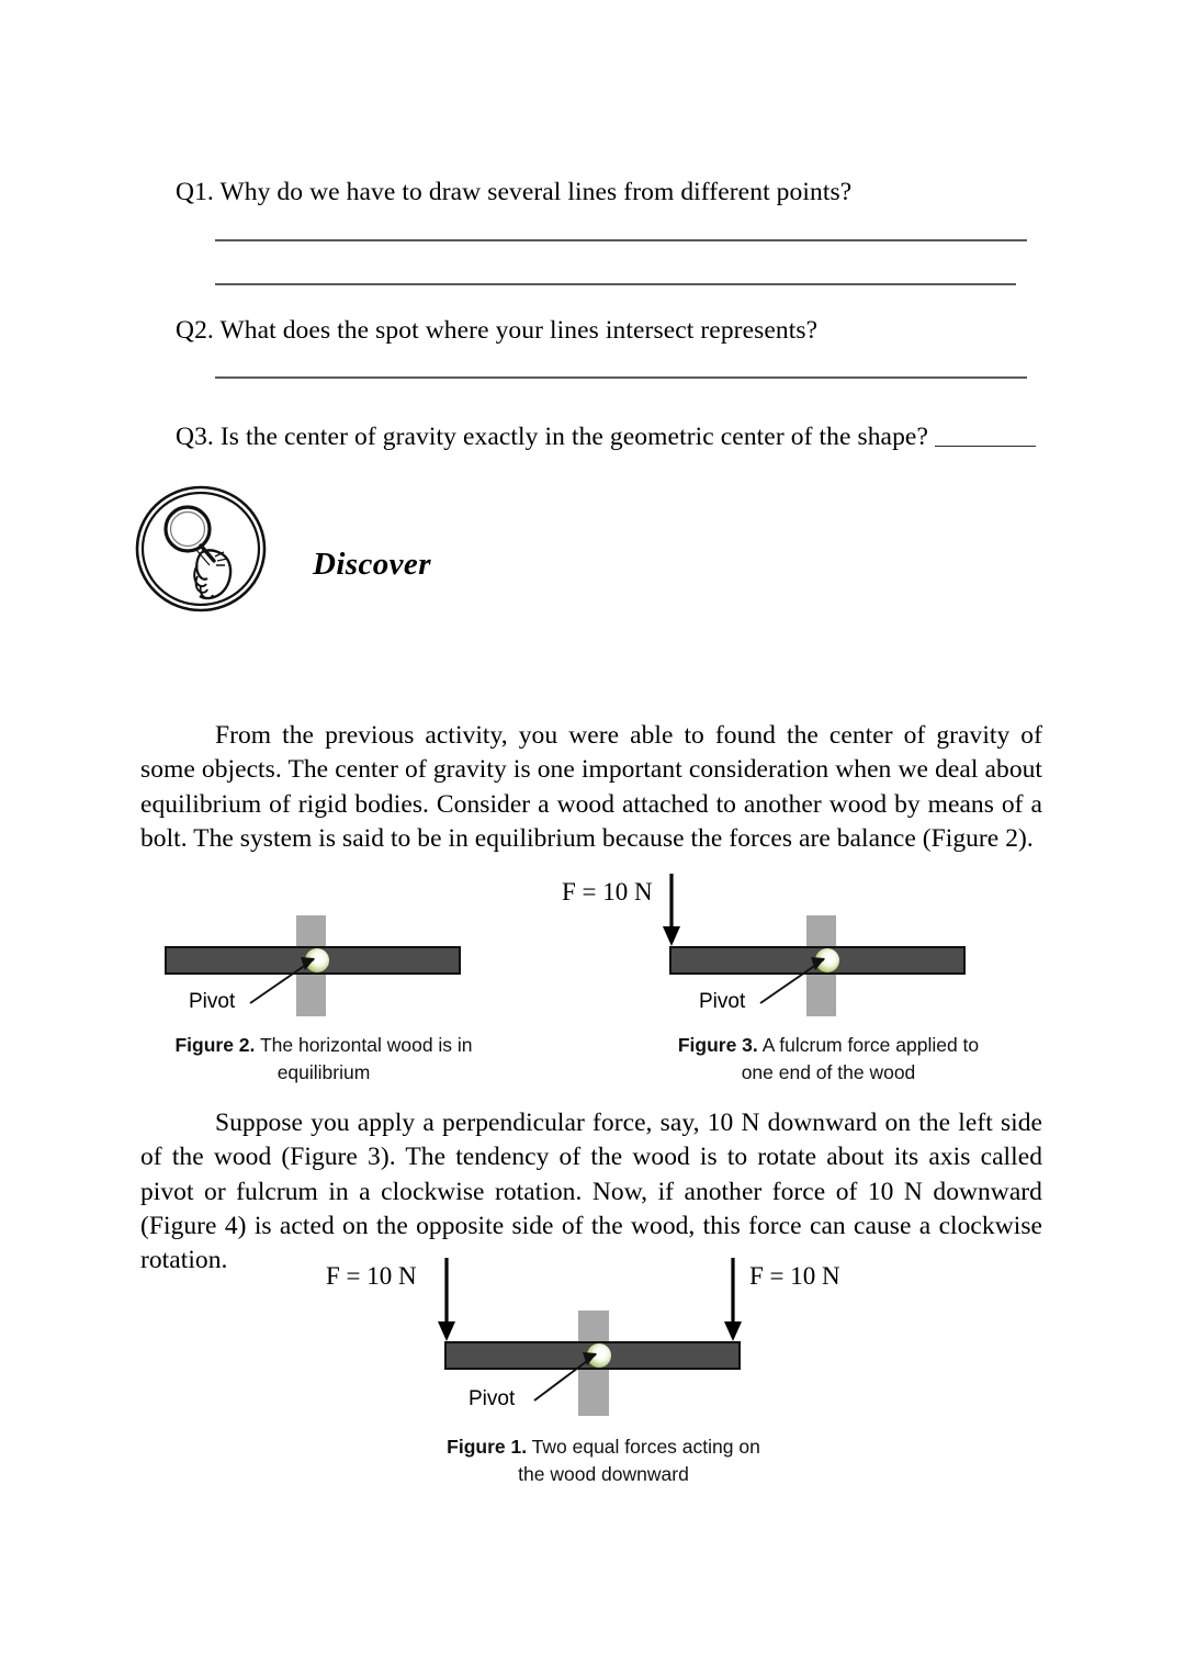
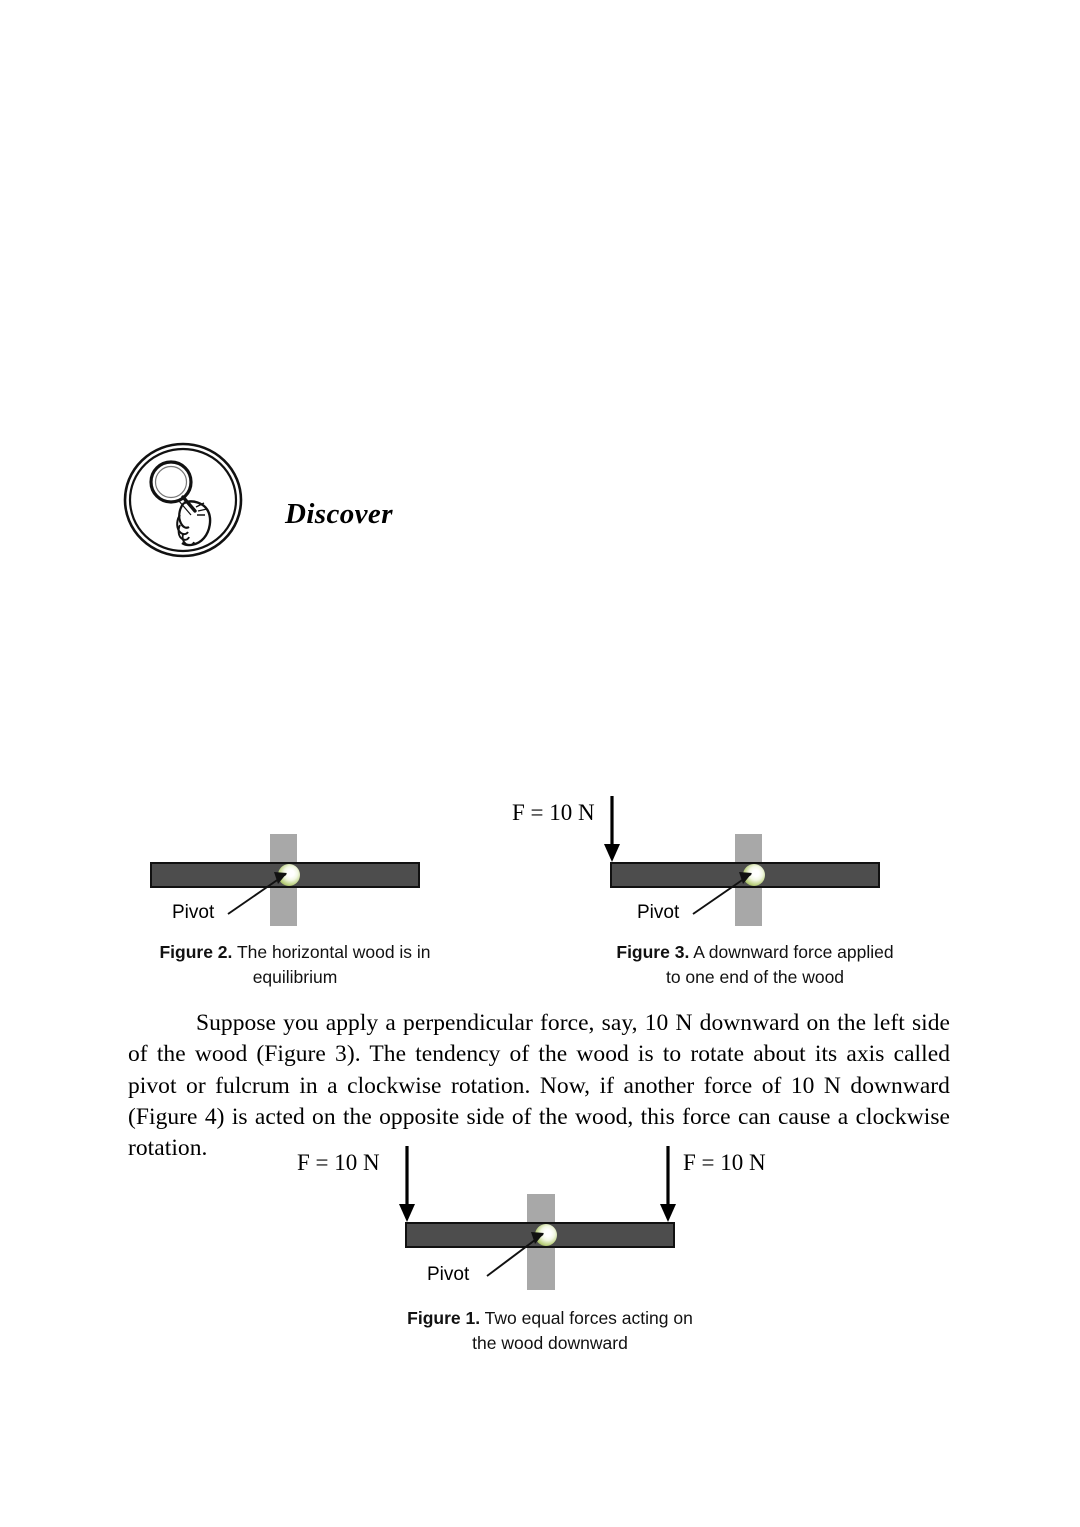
- Q1. Why do we have to draw several lines from different points?
- Q2. What does the spot where your lines intersect represents?
- Q3. Is the center of gravity exactly in the geometric center of the shape?
  Discover
- From the previous activity, you were able to found the center of gravity of some objects. The center of gravity is one important consideration when we deal about equilibrium of rigid bodies. Consider a wood attached to another wood by means of a bolt. The system is said to be in equilibrium because the forces are balance (Figure 2).
  Pivot
  Figure 2. The horizontal wood is in equilibrium
  F = 10 N
  Pivot
- Figure 3. A fulcrum force applied to one end of the wood
+ Figure 3. A downward force applied to one end of the wood
  Suppose you apply a perpendicular force, say, 10 N downward on the left side of the wood (Figure 3). The tendency of the wood is to rotate about its axis called pivot or fulcrum in a clockwise rotation. Now, if another force of 10 N downward (Figure 4) is acted on the opposite side of the wood, this force can cause a clockwise rotation.
  F = 10 N
  F = 10 N
  Pivot
  Figure 1. Two equal forces acting on the wood downward
